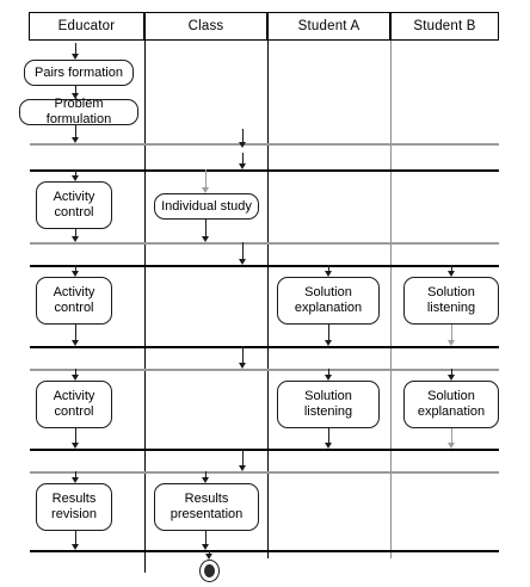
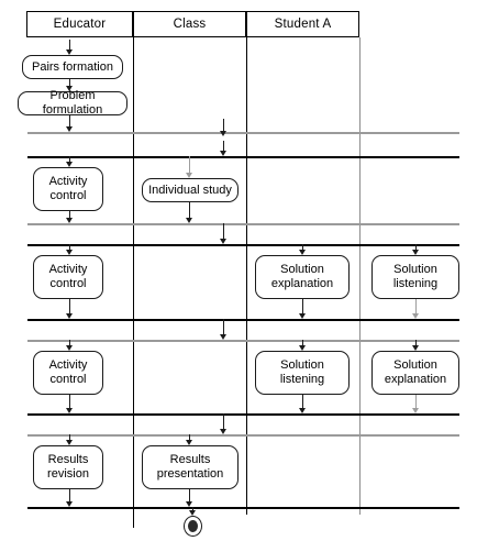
  Educator
  Class
  Student A
- Student B
  Pairs formation
  Problem formulation
  Activity
  control
  Individual study
  Activity
  control
  Solution
  explanation
  Solution
  listening
  Activity
  control
  Solution
  listening
  Solution
  explanation
  Results
  revision
  Results
  presentation
